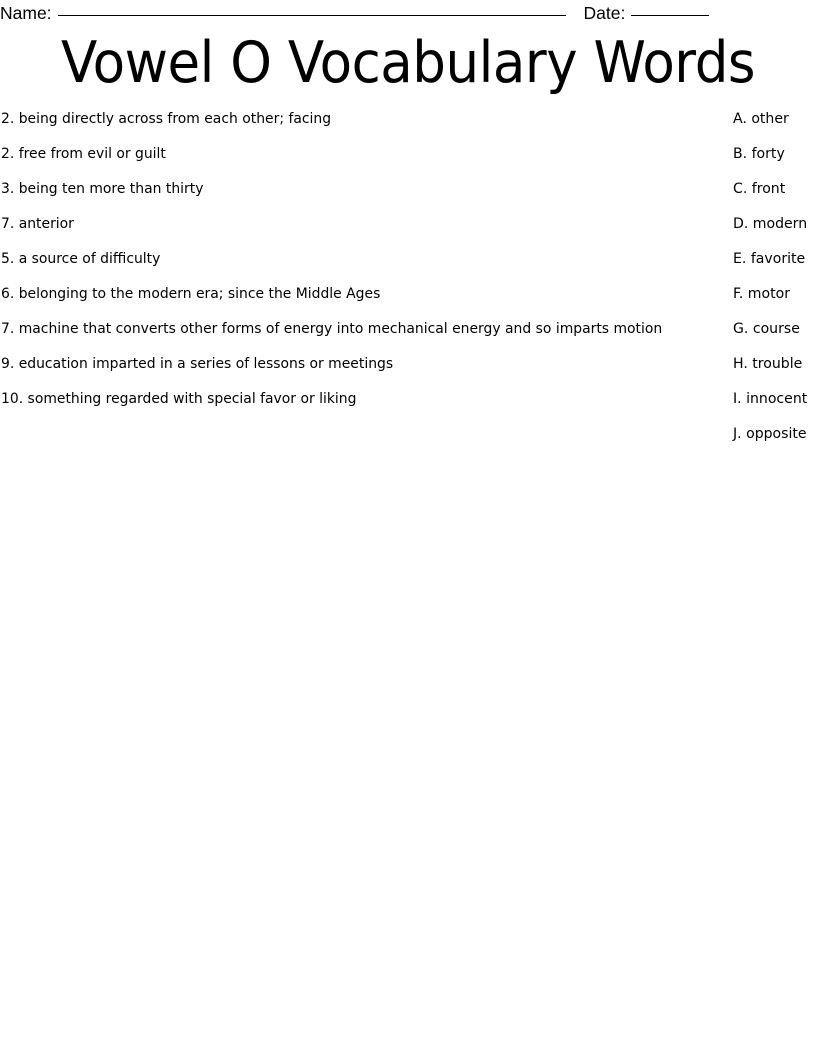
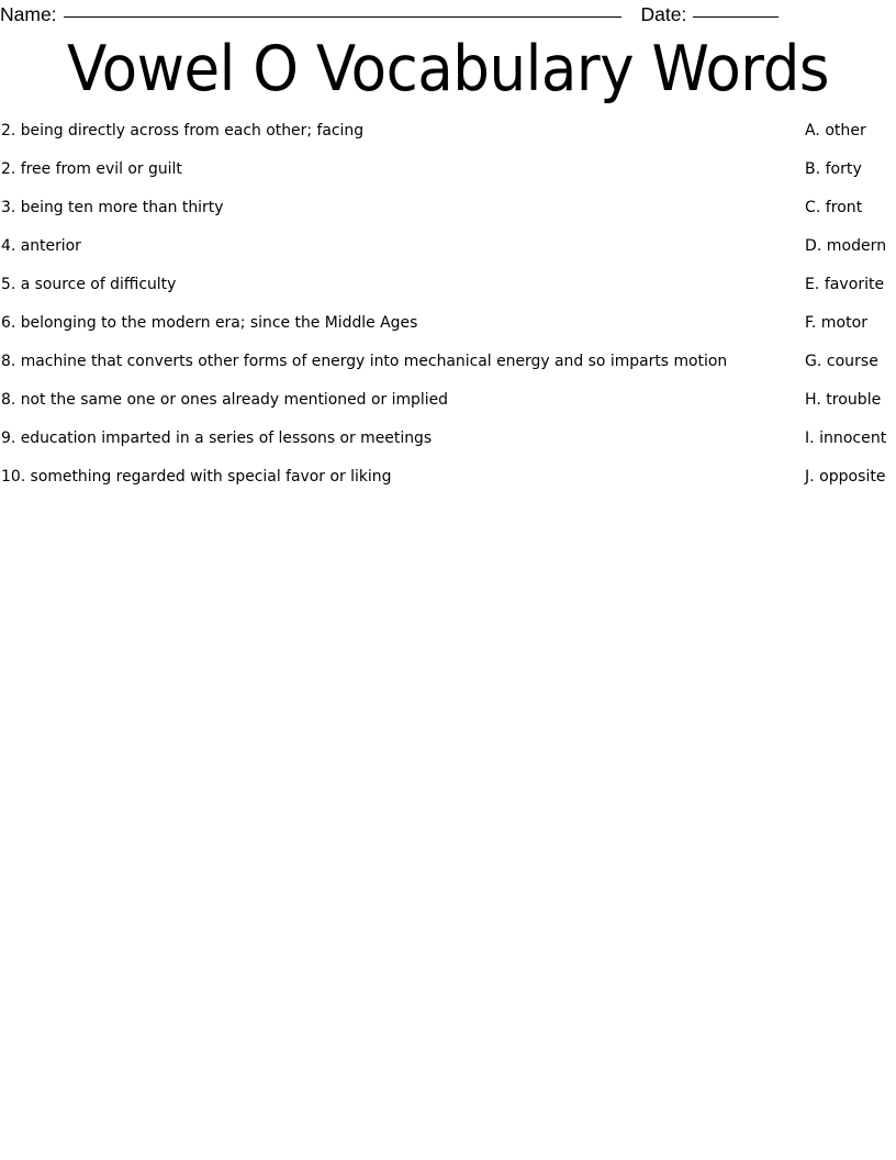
  Name:
  Date:
  Vowel O Vocabulary Words
  2. being directly across from each other; facing
  2. free from evil or guilt
  3. being ten more than thirty
- 7. anterior
+ 4. anterior
  5. a source of difficulty
  6. belonging to the modern era; since the Middle Ages
- 7. machine that converts other forms of energy into mechanical energy and so imparts motion
+ 8. machine that converts other forms of energy into mechanical energy and so imparts motion
+ 8. not the same one or ones already mentioned or implied
  9. education imparted in a series of lessons or meetings
  10. something regarded with special favor or liking
  A. other
  B. forty
  C. front
  D. modern
  E. favorite
  F. motor
  G. course
  H. trouble
  I. innocent
  J. opposite
